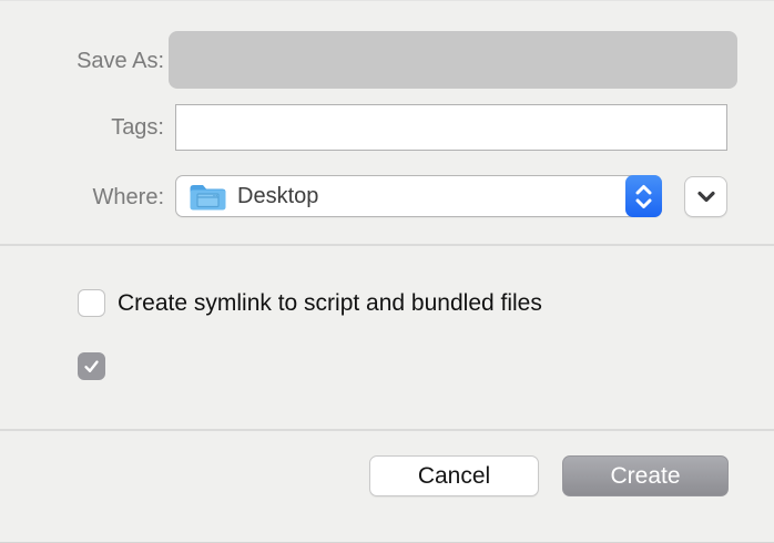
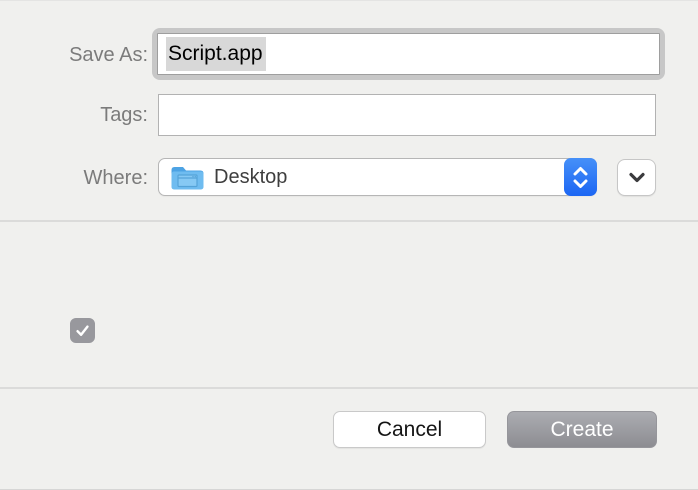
  Save As:
+ Script.app
  Tags:
  Where:
  Desktop
- Create symlink to script and bundled files
  Cancel
  Create
